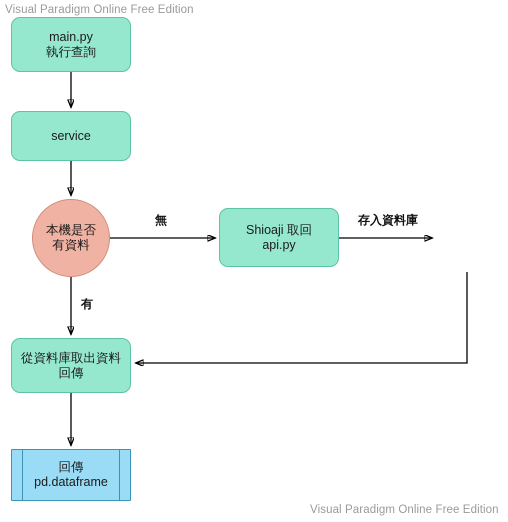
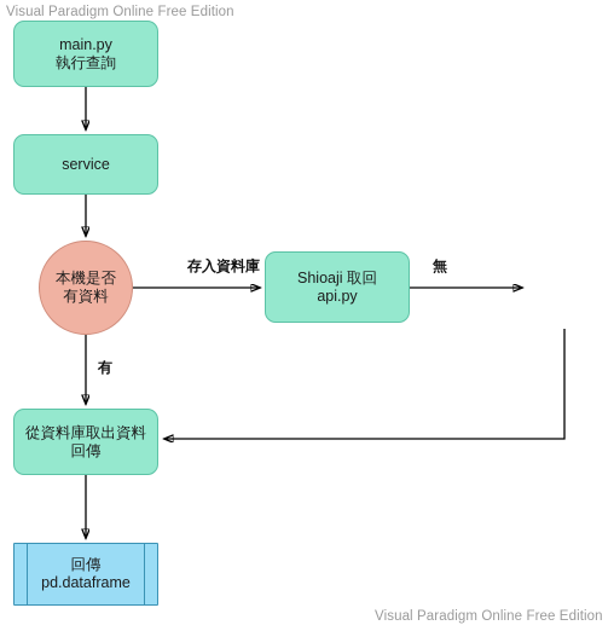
  Visual Paradigm Online Free Edition
  main.py
  執行查詢
  service
  本機是否
  有資料
  Shioaji 取回
  api.py
  從資料庫取出資料
  回傳
  回傳
  pd.dataframe
- 無
+ 存入資料庫
  有
- 存入資料庫
+ 無
  Visual Paradigm Online Free Edition
